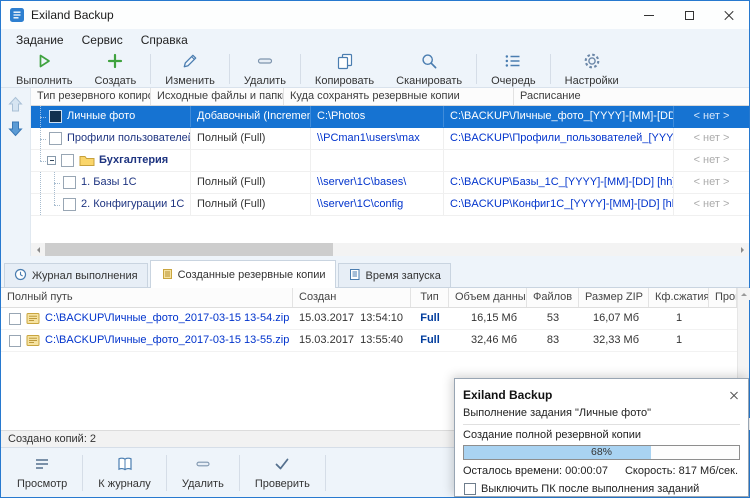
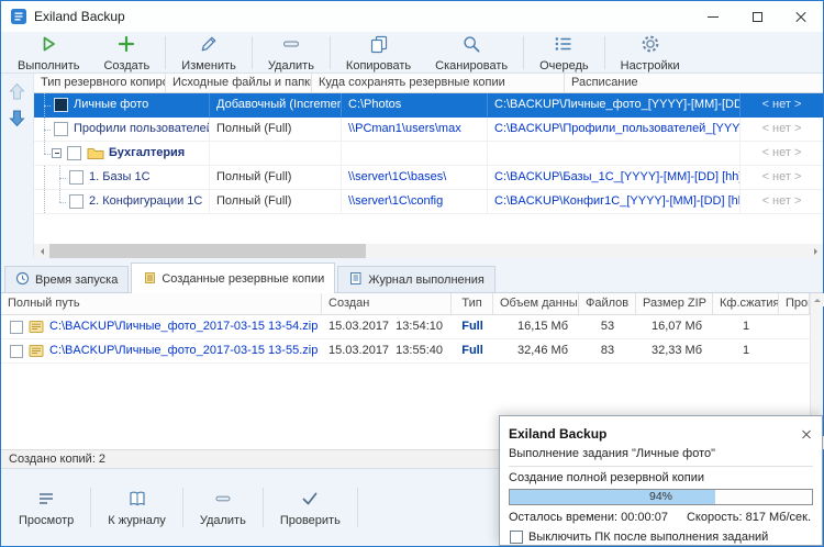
  Exiland Backup
- Задание
- Сервис
- Справка
  Выполнить
  Создать
  Изменить
  Удалить
  Копировать
  Сканировать
  Очередь
  Настройки
  Тип резервного копиро
  Исходные файлы и папк
  Куда сохранять резервные копии
  Расписание
  Личные фото
  Добавочный (Incremen
  C:\Photos
  C:\BACKUP\Личные_фото_[YYYY]-[MM]-[DD
  < нет >
  Профили пользователе
  Полный (Full)
  \\PCman1\users\max
  C:\BACKUP\Профили_пользователей_[YYY
  < нет >
  Бухгалтерия
  < нет >
  1. Базы 1С
  Полный (Full)
  \\server\1C\bases\
  C:\BACKUP\Базы_1С_[YYYY]-[MM]-[DD] [hh]
  < нет >
  2. Конфигурации 1С
  Полный (Full)
  \\server\1C\config
  C:\BACKUP\Конфиг1С_[YYYY]-[MM]-[DD] [h
  < нет >
- Журнал выполнения
+ Время запуска
  Созданные резервные копии
- Время запуска
+ Журнал выполнения
  Полный путь
  Создан
  Тип
  Объем данны
  Файлов
  Размер ZIP
  Кф.сжатия
  C:\BACKUP\Личные_фото_2017-03-15 13-54.zip
  15.03.2017 13:54:10
  Full
  16,15 Мб
  53
  16,07 Мб
  1
  C:\BACKUP\Личные_фото_2017-03-15 13-55.zip
  15.03.2017 13:55:40
  Full
  32,46 Мб
  83
  32,33 Мб
  1
  Создано копий: 2
  Просмотр
  К журналу
  Удалить
  Проверить
  Exiland Backup
  Выполнение задания "Личные фото"
  Создание полной резервной копии
- 68%
+ 94%
  Осталось времени: 00:00:07
  Скорость: 817 Мб/сек.
  Выключить ПК после выполнения заданий
